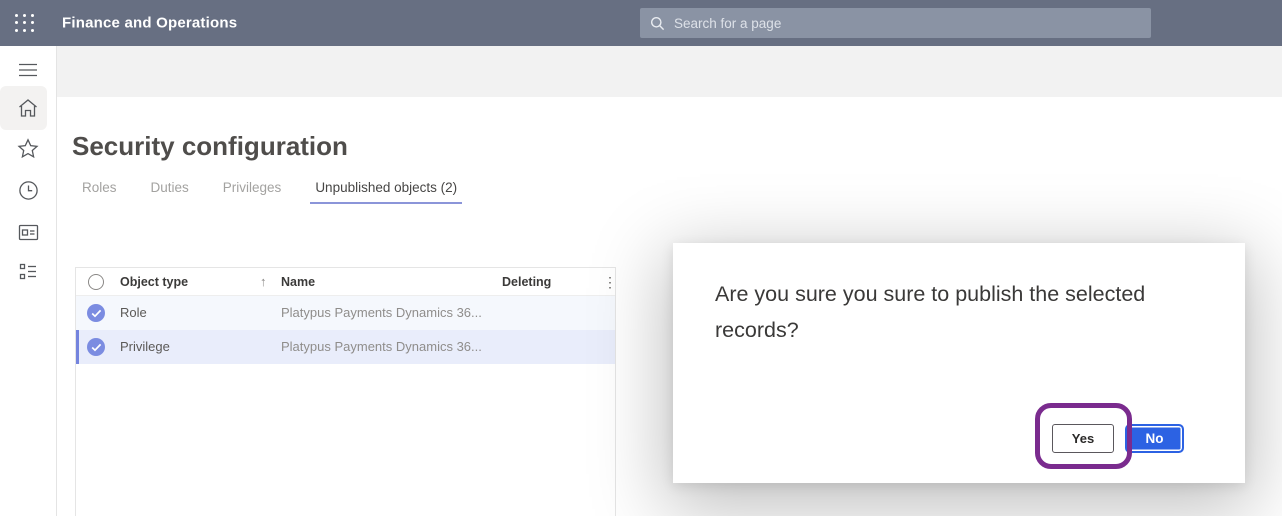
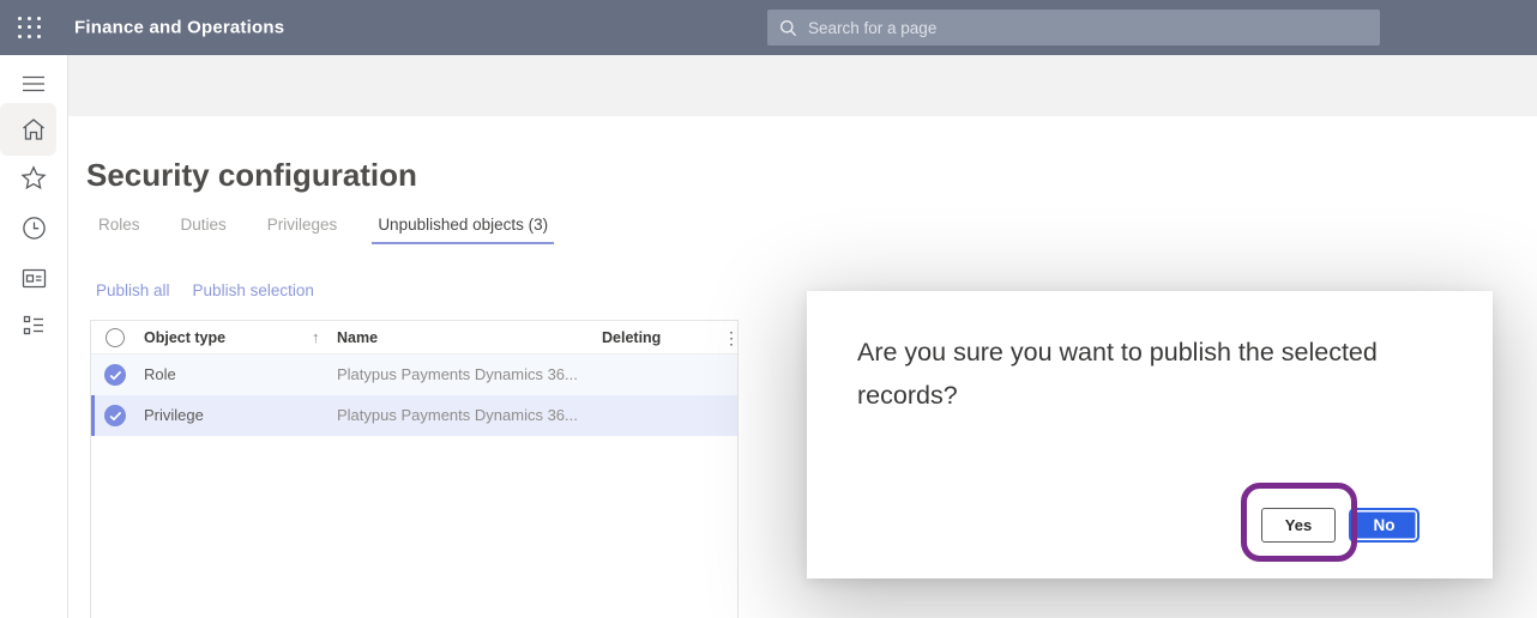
  Finance and Operations
  Search for a page
  Security configuration
  Roles
  Duties
  Privileges
- Unpublished objects (2)
+ Unpublished objects (3)
+ Publish all
+ Publish selection
  Object type
  ↑
  Name
  Deleting
  ⋮
  Role
  Platypus Payments Dynamics 36...
  Privilege
  Platypus Payments Dynamics 36...
- Are you sure you sure to publish the selected records?
+ Are you sure you want to publish the selected records?
  Yes
  No
